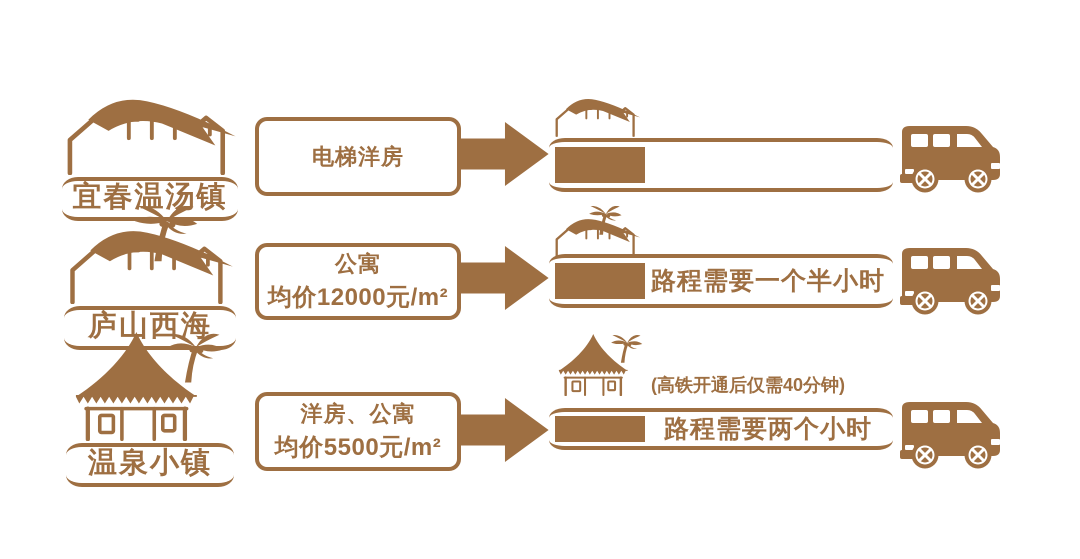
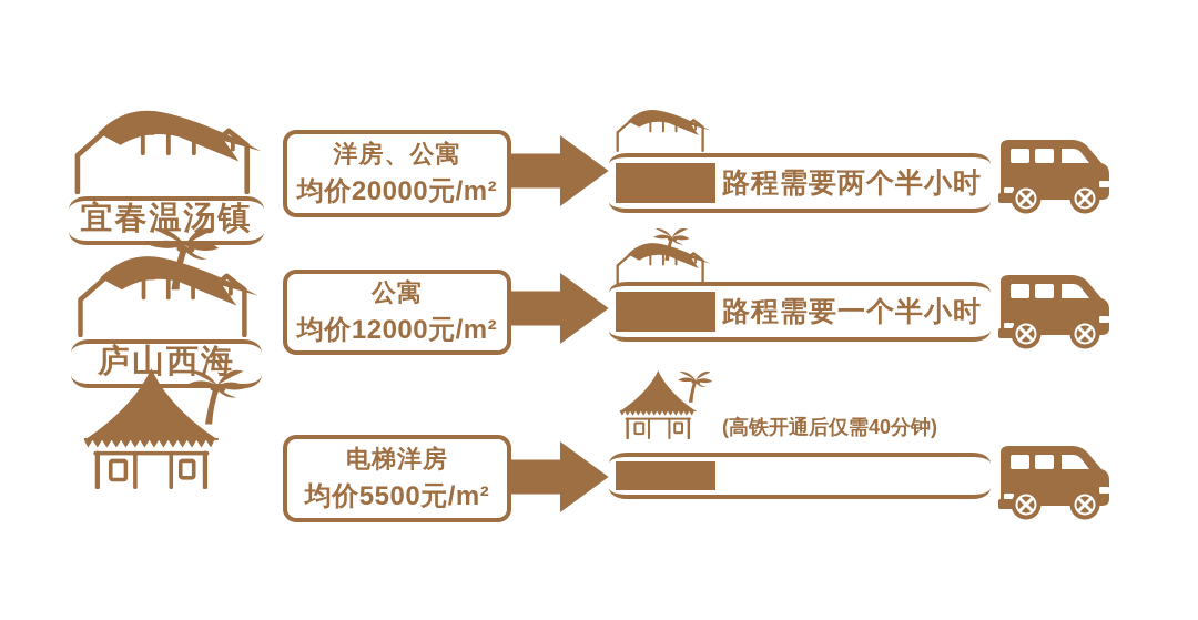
  宜春温汤镇
- 电梯洋房
+ 洋房、公寓
+ 均价20000元/m²
+ 路程需要两个半小时
  庐山西海
  公寓
  均价12000元/m²
  路程需要一个半小时
- 温泉小镇
- 洋房、公寓
+ 电梯洋房
  均价5500元/m²
  (高铁开通后仅需40分钟)
- 路程需要两个小时
